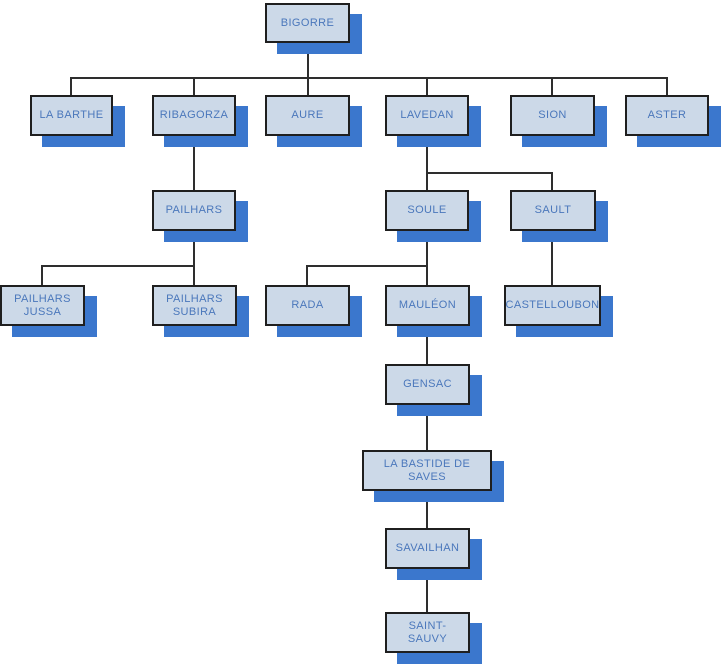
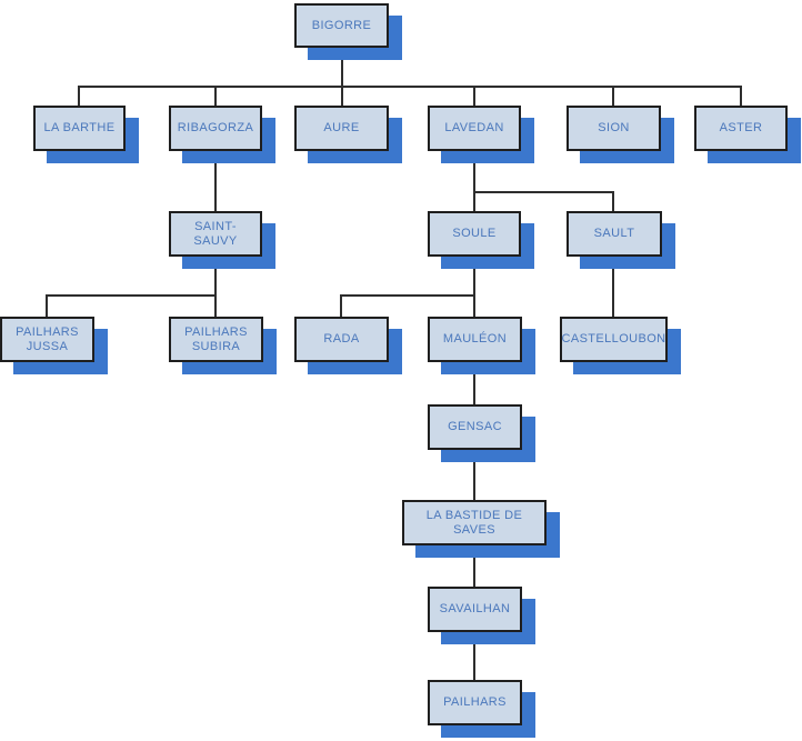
  BIGORRE
  LA BARTHE
  RIBAGORZA
  AURE
  LAVEDAN
  SION
  ASTER
- PAILHARS
+ SAINT-SAUVY
  SOULE
  SAULT
  PAILHARS JUSSA
  PAILHARS SUBIRA
  RADA
  MAULÉON
  CASTELLOUBON
  GENSAC
  LA BASTIDE DE SAVES
  SAVAILHAN
- SAINT-SAUVY
+ PAILHARS
